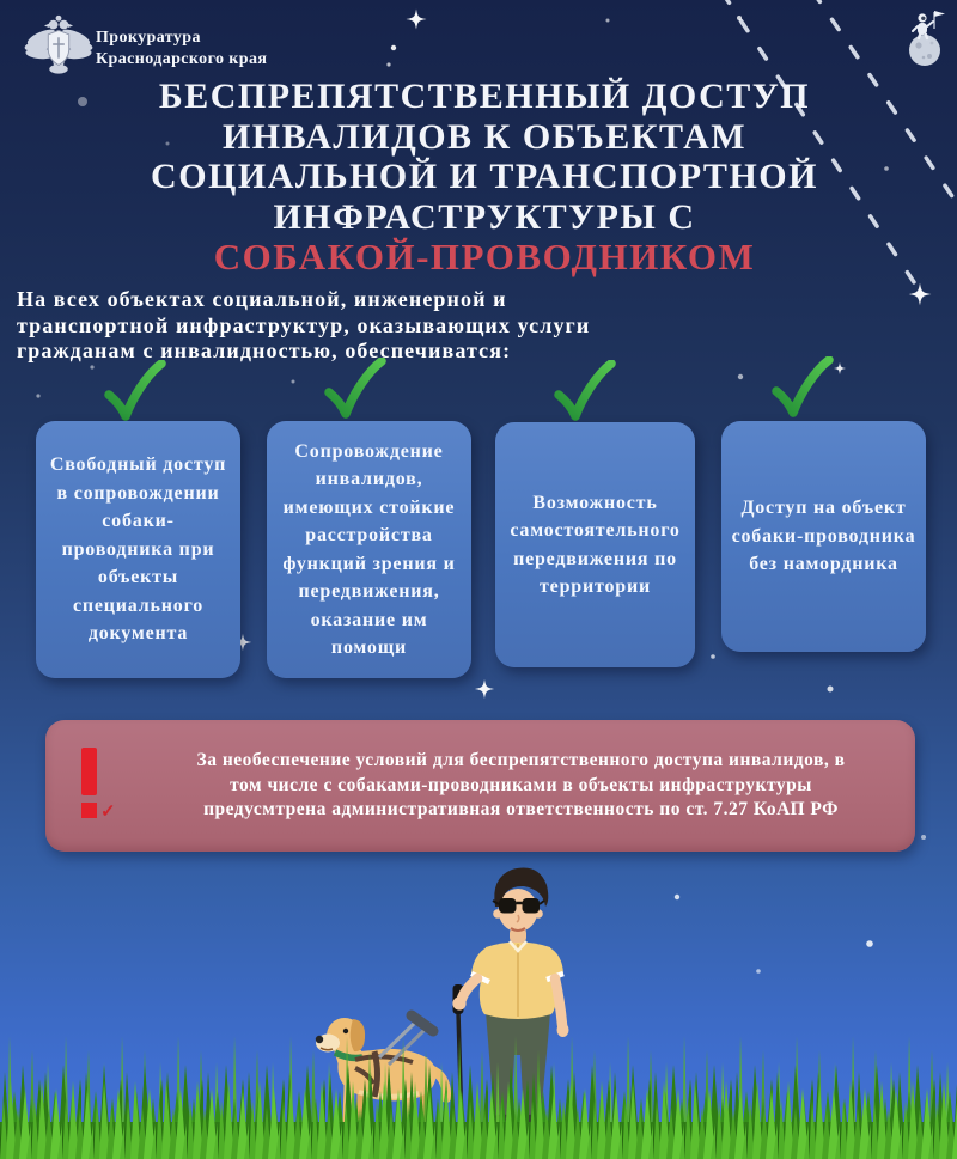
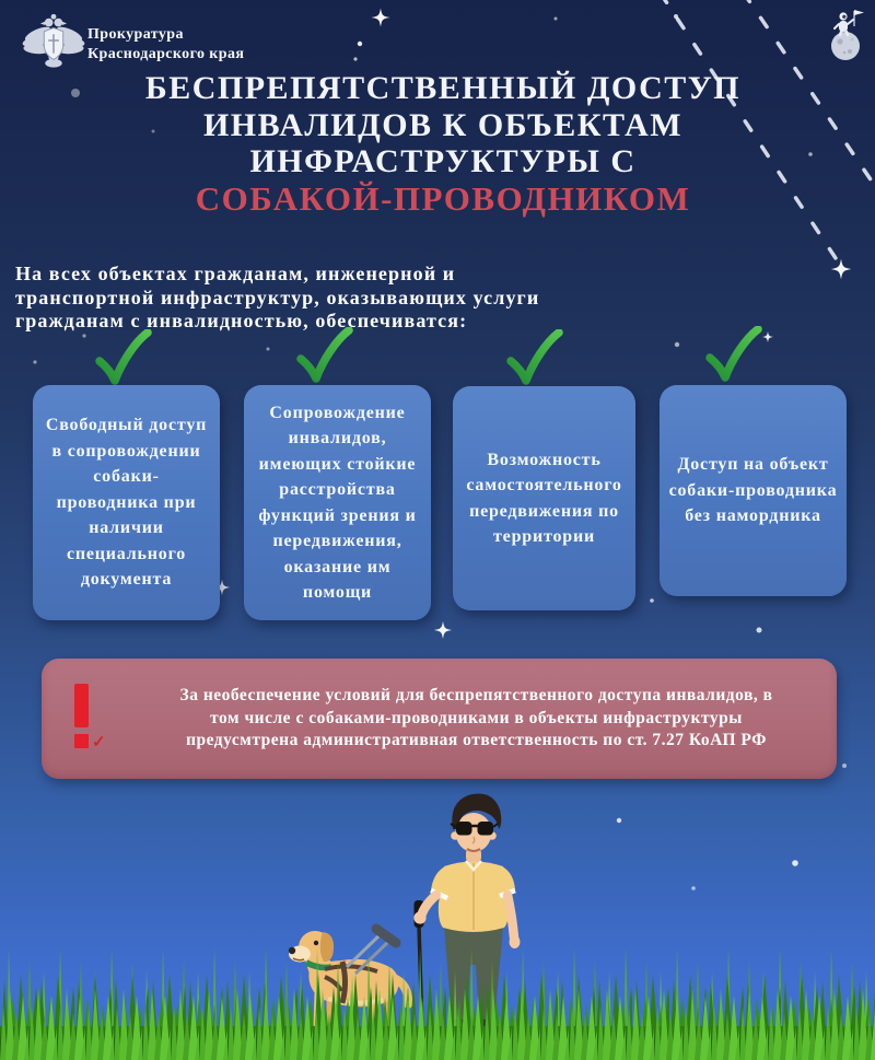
  Прокуратура
  Краснодарского края
  БЕСПРЕПЯТСТВЕННЫЙ ДОСТУП
  ИНВАЛИДОВ К ОБЪЕКТАМ
- СОЦИАЛЬНОЙ И ТРАНСПОРТНОЙ
  ИНФРАСТРУКТУРЫ С
  СОБАКОЙ-ПРОВОДНИКОМ
- На всех объектах социальной, инженерной и транспортной инфраструктур, оказывающих услуги гражданам с инвалидностью, обеспечиватся:
+ На всех объектах гражданам, инженерной и транспортной инфраструктур, оказывающих услуги гражданам с инвалидностью, обеспечиватся:
- Свободный доступ в сопровождении собаки-проводника при объекты специального документа
+ Свободный доступ в сопровождении собаки-проводника при наличии специального документа
  Сопровождение инвалидов, имеющих стойкие расстройства функций зрения и передвижения, оказание им помощи
  Возможность самостоятельного передвижения по территории
  Доступ на объект собаки-проводника без намордника
  ✓
  За необеспечение условий для беспрепятственного доступа инвалидов, в том числе с собаками-проводниками в объекты инфраструктуры предусмтрена административная ответственность по ст. 7.27 КоАП РФ
